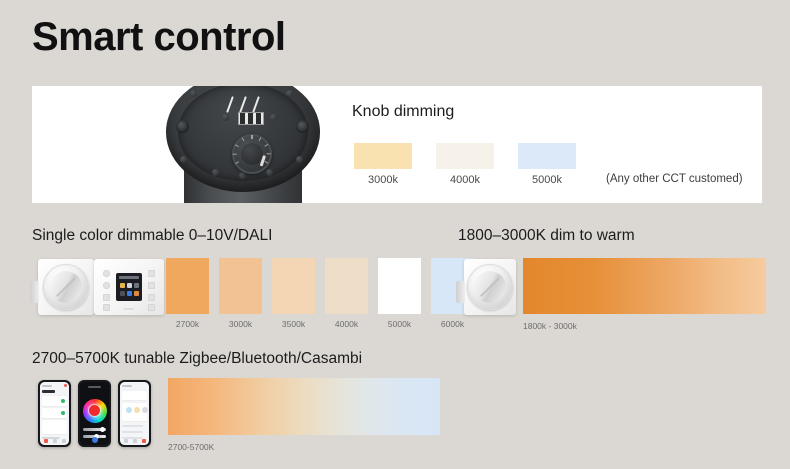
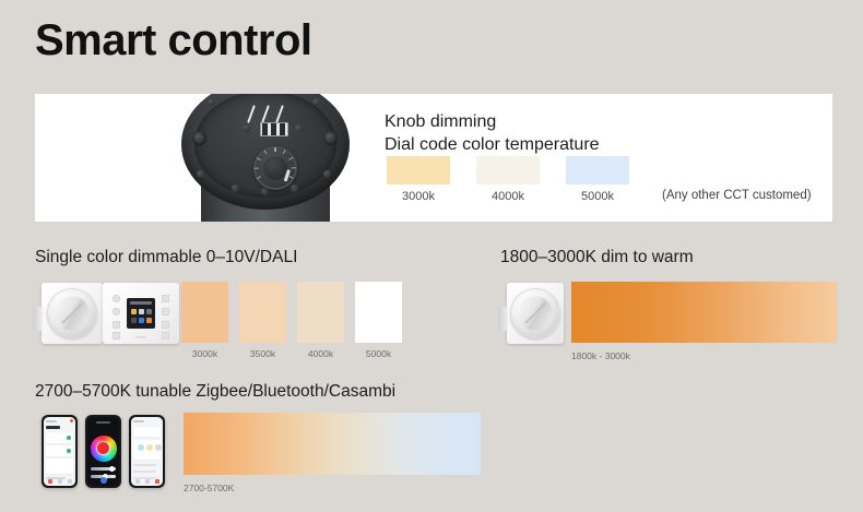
  Smart control
  Knob dimming
+ Dial code color temperature
  3000k
  4000k
  5000k
  (Any other CCT customed)
  Single color dimmable 0–10V/DALI
- 2700k
  3000k
  3500k
  4000k
  5000k
- 6000k
  1800–3000K dim to warm
  1800k - 3000k
  2700–5700K tunable Zigbee/Bluetooth/Casambi
  2700-5700K
